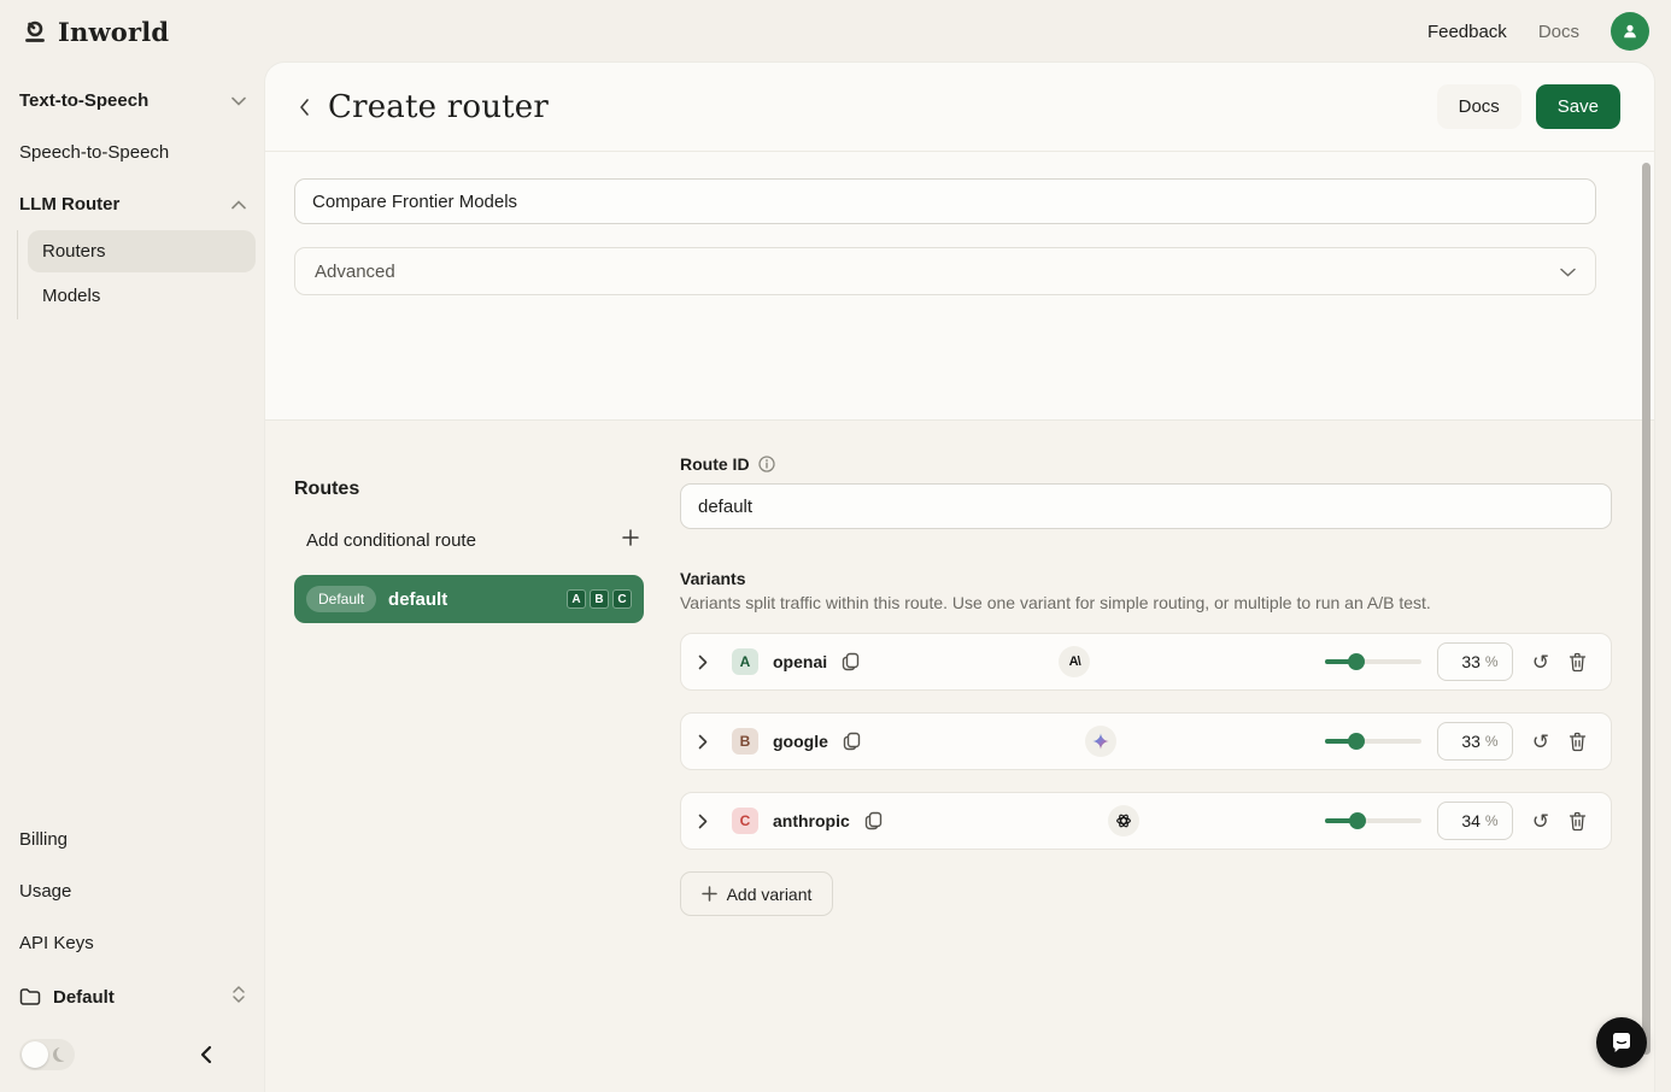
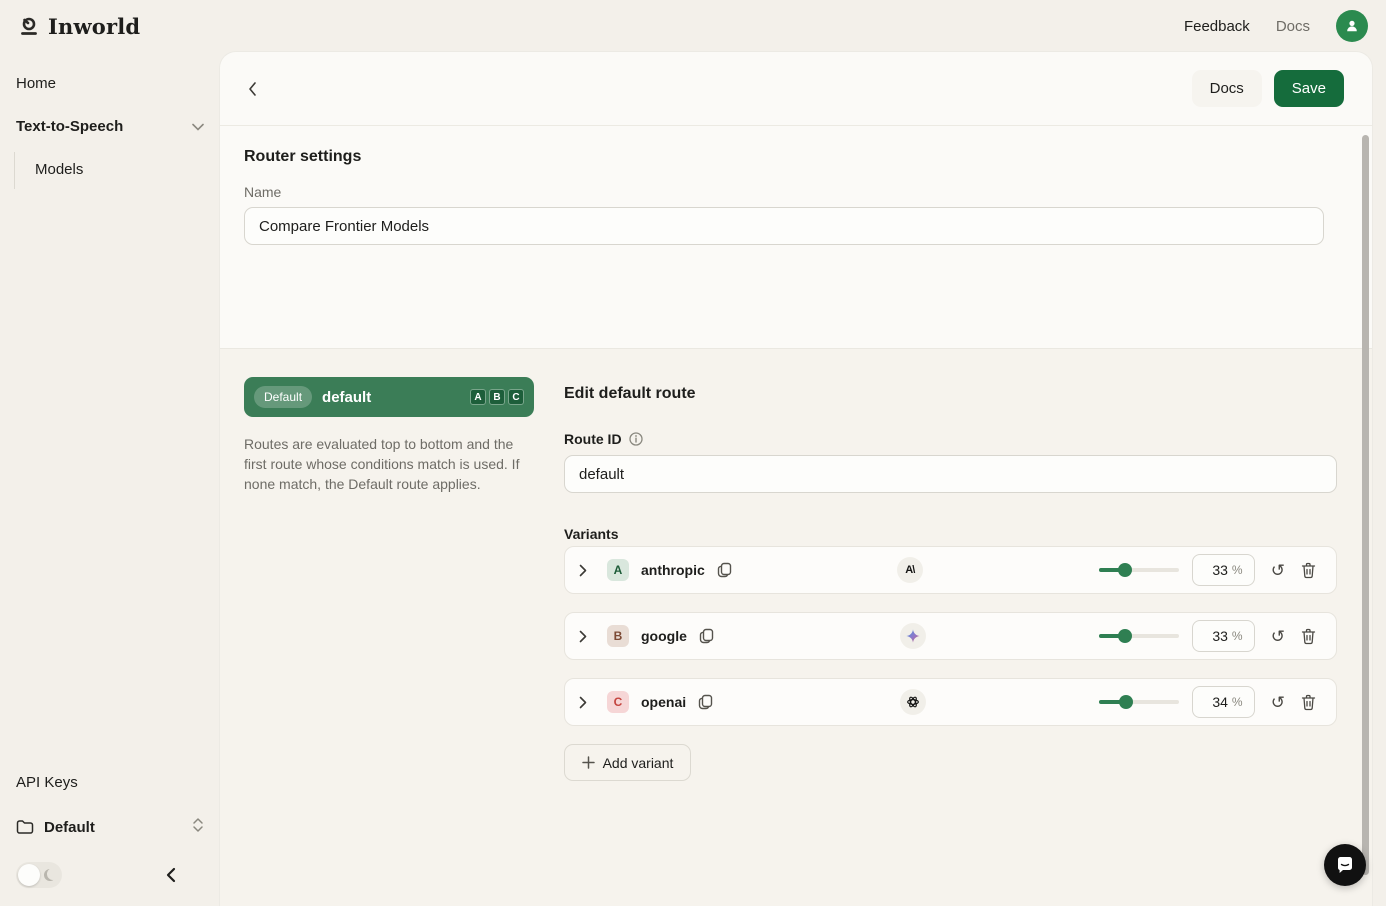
  Inworld
  Feedback
  Docs
+ Home
  Text-to-Speech
- Speech-to-Speech
- LLM Router
- Routers
  Models
- Billing
- Usage
  API Keys
  Default
- Create router
  Docs
  Save
+ Router settings
+ Name
  Compare Frontier Models
- Advanced
- Routes
- Add conditional route
  Default
  default
  A
  B
  C
+ Routes are evaluated top to bottom and the first route whose conditions match is used. If none match, the Default route applies.
+ Edit default route
  Route ID
  default
  Variants
- Variants split traffic within this route. Use one variant for simple routing, or multiple to run an A/B test.
  A
- openai
+ anthropic
  A\
  33
  %
  ↺
  B
  google
  33
  %
  ↺
  C
- anthropic
+ openai
  34
  %
  ↺
  Add variant
